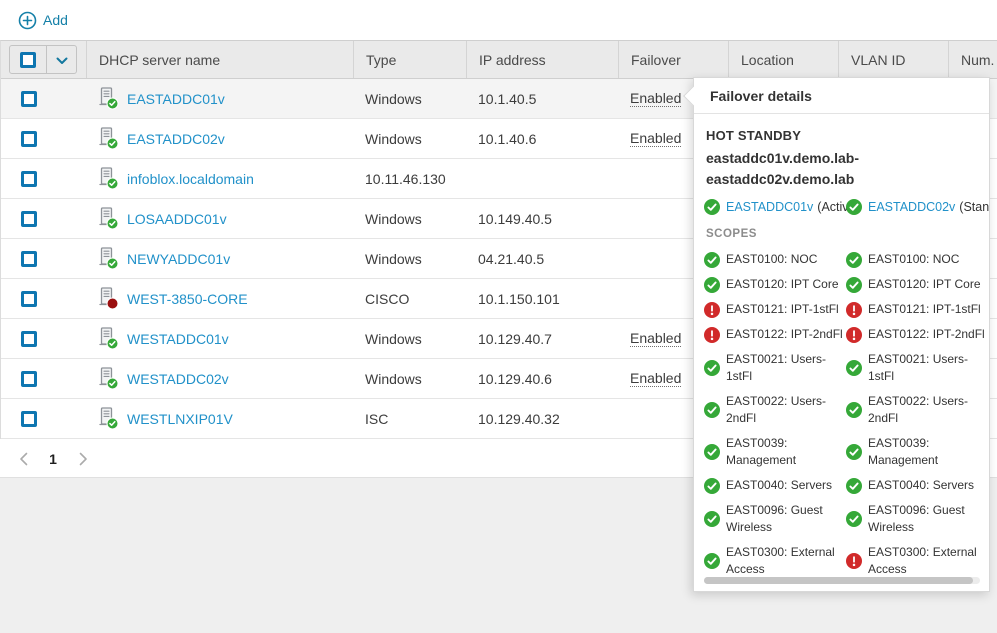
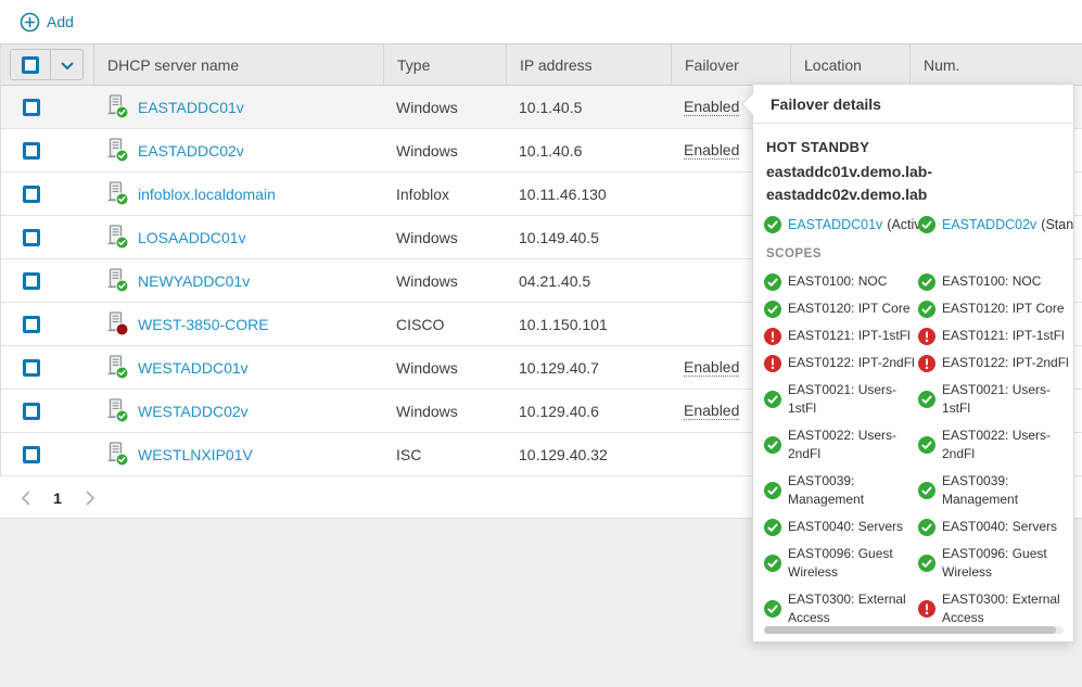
  Add
  DHCP server name
  Type
  IP address
  Failover
  Location
- VLAN ID
  Num.
  EASTADDC01v
  Windows
  10.1.40.5
  Enabled
  EASTADDC02v
  Windows
  10.1.40.6
  Enabled
  infoblox.localdomain
+ Infoblox
  10.11.46.130
  LOSAADDC01v
  Windows
  10.149.40.5
  NEWYADDC01v
  Windows
  04.21.40.5
  WEST-3850-CORE
  CISCO
  10.1.150.101
  WESTADDC01v
  Windows
  10.129.40.7
  Enabled
  WESTADDC02v
  Windows
  10.129.40.6
  Enabled
  WESTLNXIP01V
  ISC
  10.129.40.32
  1
  Failover details
  HOT STANDBY
  eastaddc01v.demo.lab-
  eastaddc02v.demo.lab
  EASTADDC01v
  (Activ
  EASTADDC02v
  SCOPES
  EAST0100: NOC
  EAST0100: NOC
  EAST0120: IPT Core
  EAST0120: IPT Core
  EAST0121: IPT-1stFl
  EAST0121: IPT-1stFl
  EAST0122: IPT-2ndFl
  EAST0122: IPT-2ndFl
  EAST0021: Users-1stFl
  EAST0021: Users-1stFl
  EAST0022: Users-2ndFl
  EAST0022: Users-2ndFl
  EAST0039: Management
  EAST0039: Management
  EAST0040: Servers
  EAST0040: Servers
  EAST0096: Guest Wireless
  EAST0096: Guest Wireless
  EAST0300: External Access
  EAST0300: External Access
